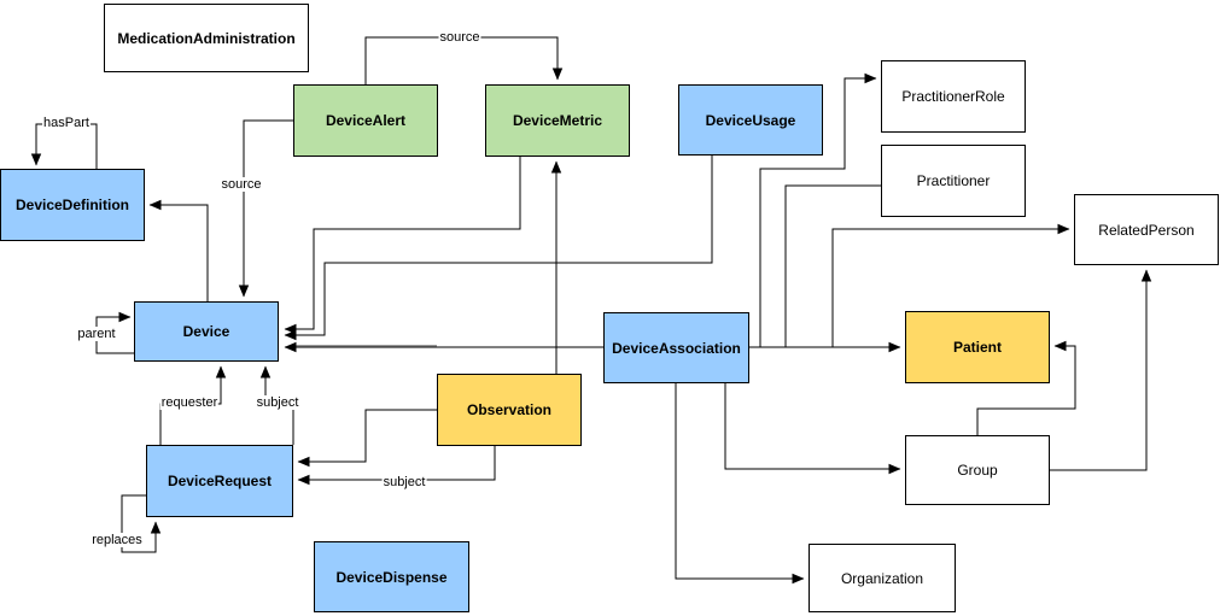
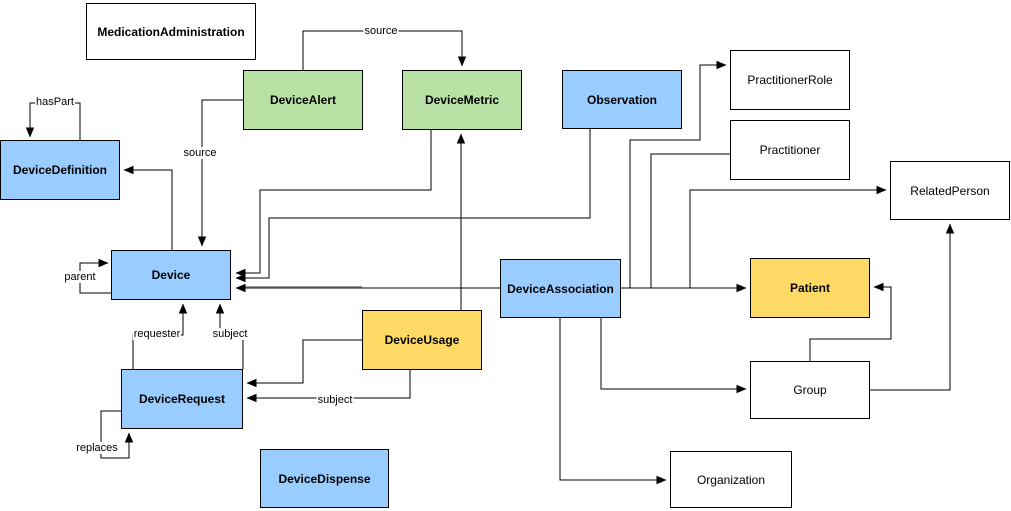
  MedicationAdministration
  DeviceAlert
  DeviceMetric
- DeviceUsage
+ Observation
  PractitionerRole
  Practitioner
  DeviceDefinition
  RelatedPerson
  Device
  DeviceAssociation
  Patient
- Observation
+ DeviceUsage
  Group
  DeviceRequest
  DeviceDispense
  Organization
  hasPart
  source
  source
  parent
  requester
  subject
  replaces
  subject
